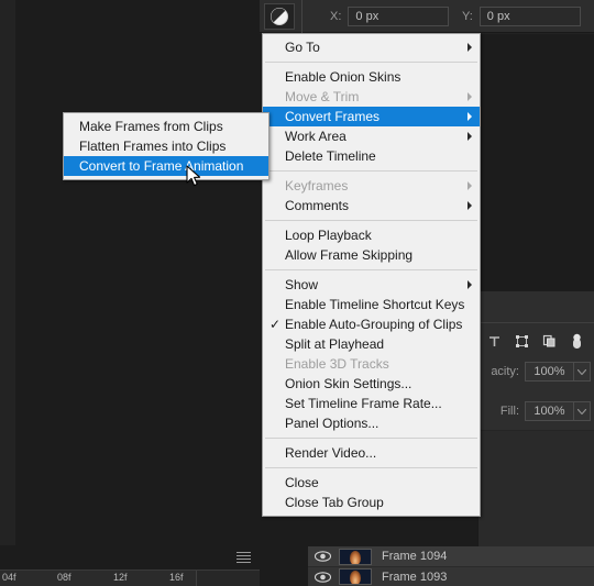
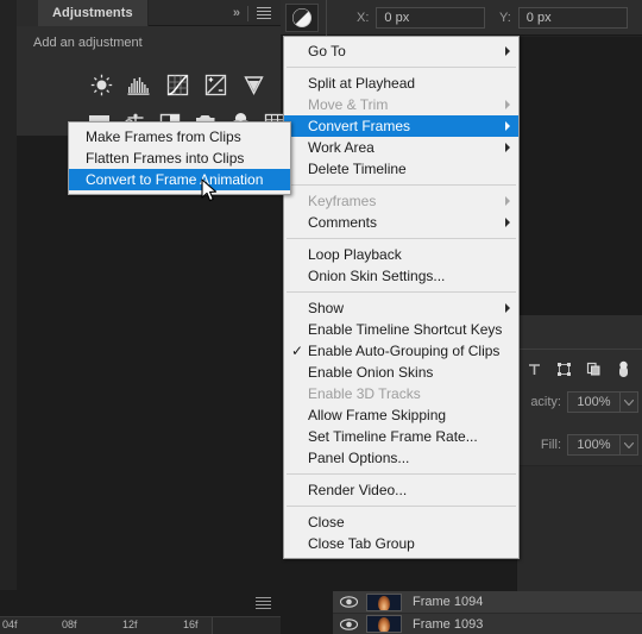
  X:
  0 px
  Y:
  0 px
  acity:
  100%
  Fill:
  100%
  Frame 1094
  Frame 1093
+ Adjustments
+ »
+ Add an adjustment
  04f
  08f
  12f
  16f
  Go To
- Enable Onion Skins
+ Split at Playhead
  Move & Trim
  Convert Frames
  Work Area
  Delete Timeline
  Keyframes
  Comments
  Loop Playback
- Allow Frame Skipping
+ Onion Skin Settings...
  Show
  Enable Timeline Shortcut Keys
  ✓
  Enable Auto-Grouping of Clips
- Split at Playhead
+ Enable Onion Skins
  Enable 3D Tracks
- Onion Skin Settings...
+ Allow Frame Skipping
  Set Timeline Frame Rate...
  Panel Options...
  Render Video...
  Close
  Close Tab Group
  Make Frames from Clips
  Flatten Frames into Clips
  Convert to Frame Animation
